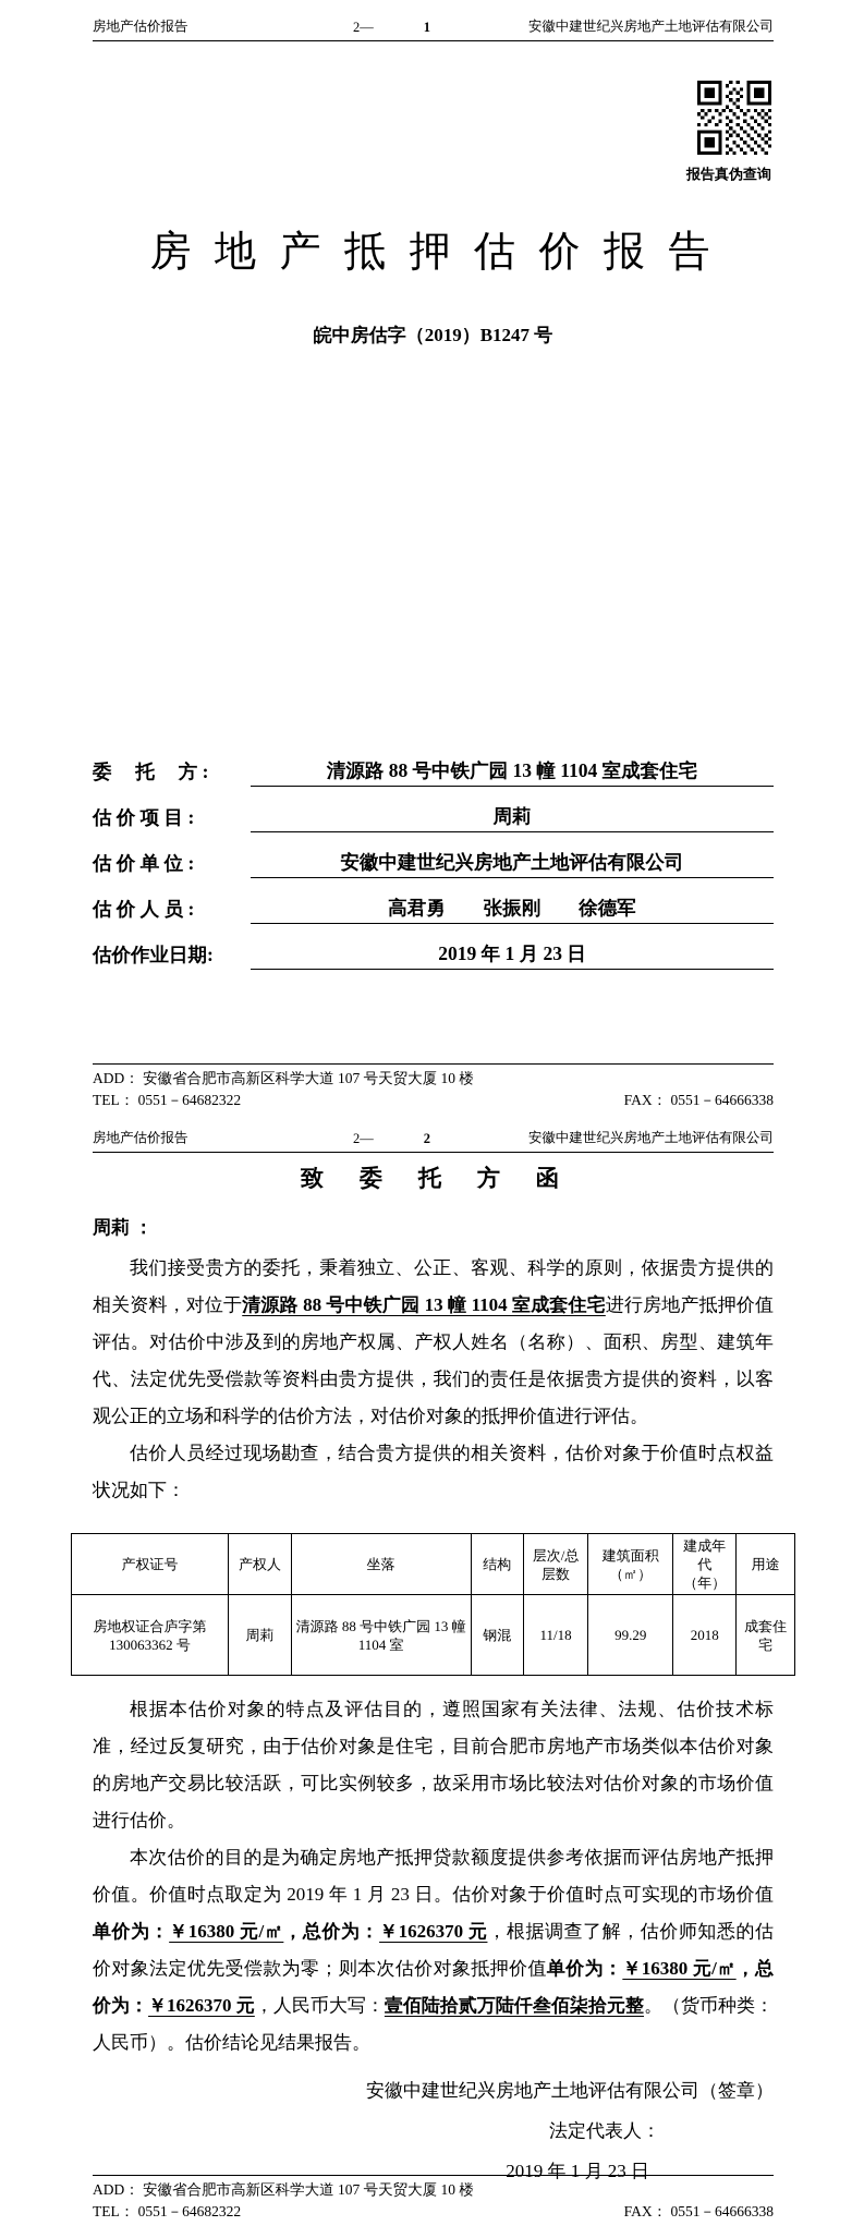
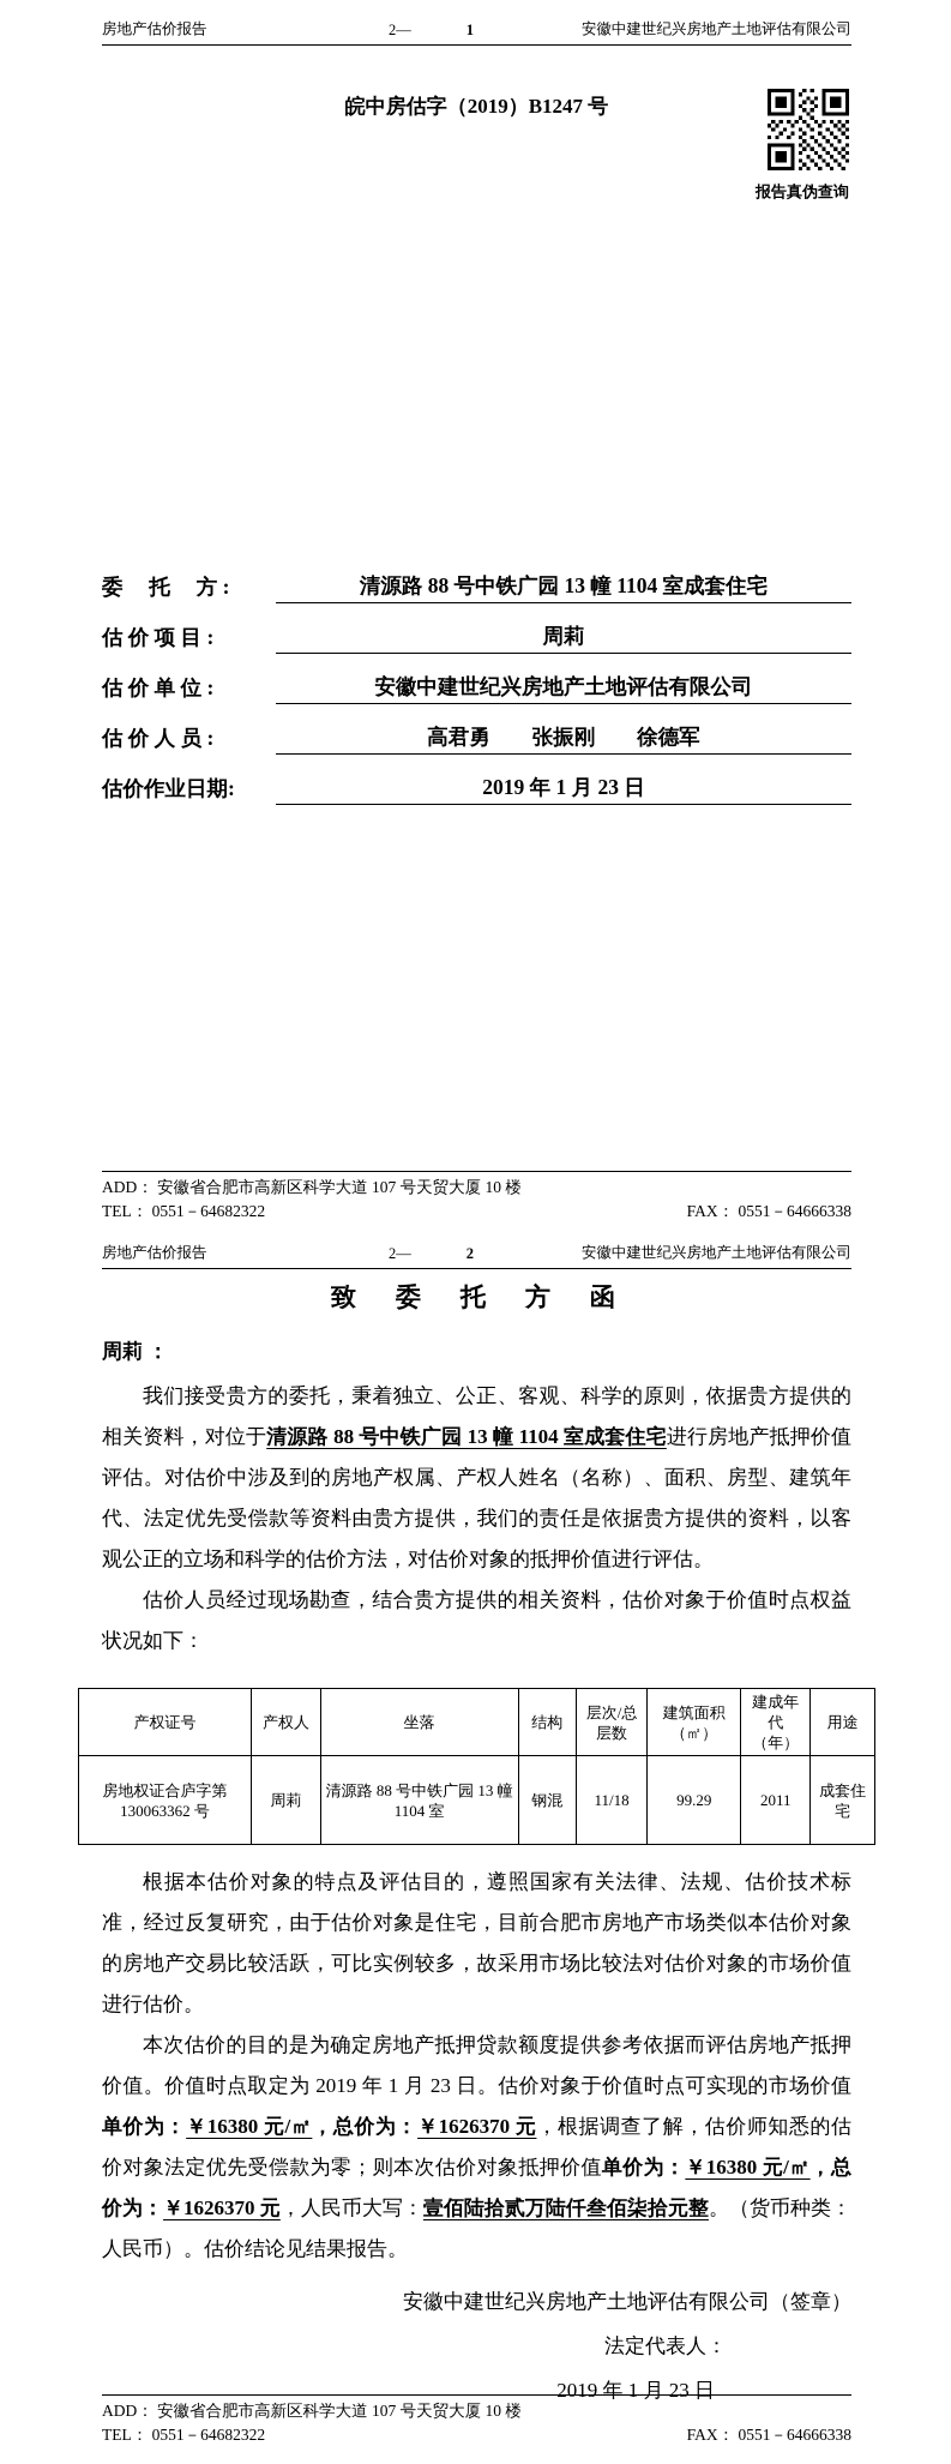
  房地产估价报告
  2—
  1
  安徽中建世纪兴房地产土地评估有限公司
  报告真伪查询
- 房 地 产 抵 押 估 价 报 告
  皖中房估字（2019）B1247 号
  委 托 方 :
  清源路 88 号中铁广园 13 幢 1104 室成套住宅
  估 价 项 目 :
  周莉
  估 价 单 位 :
  安徽中建世纪兴房地产土地评估有限公司
  估 价 人 员 :
  高君勇 张振刚 徐德军
  估价作业日期:
  2019 年 1 月 23 日
  ADD： 安徽省合肥市高新区科学大道 107 号天贸大厦 10 楼
  TEL： 0551－64682322
  FAX： 0551－64666338
  房地产估价报告
  2—
  2
  安徽中建世纪兴房地产土地评估有限公司
  致 委 托 方 函
  周莉 ：
  我们接受贵方的委托，秉着独立、公正、客观、科学的原则，依据贵方提供的相关资料，对位于清源路 88 号中铁广园 13 幢 1104 室成套住宅进行房地产抵押价值评估。对估价中涉及到的房地产权属、产权人姓名（名称）、面积、房型、建筑年代、法定优先受偿款等资料由贵方提供，我们的责任是依据贵方提供的资料，以客观公正的立场和科学的估价方法，对估价对象的抵押价值进行评估。
  估价人员经过现场勘查，结合贵方提供的相关资料，估价对象于价值时点权益状况如下：
  产权证号	产权人	坐落	结构	层次/总层数	建筑面积（㎡）	建成年代（年）	用途
- 房地权证合庐字第 130063362 号	周莉	清源路 88 号中铁广园 13 幢 1104 室	钢混	11/18	99.29	2018	成套住宅
+ 房地权证合庐字第 130063362 号	周莉	清源路 88 号中铁广园 13 幢 1104 室	钢混	11/18	99.29	2011	成套住宅
  根据本估价对象的特点及评估目的，遵照国家有关法律、法规、估价技术标准，经过反复研究，由于估价对象是住宅，目前合肥市房地产市场类似本估价对象的房地产交易比较活跃，可比实例较多，故采用市场比较法对估价对象的市场价值进行估价。
  本次估价的目的是为确定房地产抵押贷款额度提供参考依据而评估房地产抵押价值。价值时点取定为 2019 年 1 月 23 日。估价对象于价值时点可实现的市场价值单价为：￥16380 元/㎡，总价为：￥1626370 元，根据调查了解，估价师知悉的估价对象法定优先受偿款为零；则本次估价对象抵押价值单价为：￥16380 元/㎡，总价为：￥1626370 元，人民币大写：壹佰陆拾贰万陆仟叁佰柒拾元整。（货币种类：人民币）。估价结论见结果报告。
  安徽中建世纪兴房地产土地评估有限公司（签章）
  法定代表人：
  2019 年 1 月 23 日
  ADD： 安徽省合肥市高新区科学大道 107 号天贸大厦 10 楼
  TEL： 0551－64682322
  FAX： 0551－64666338
